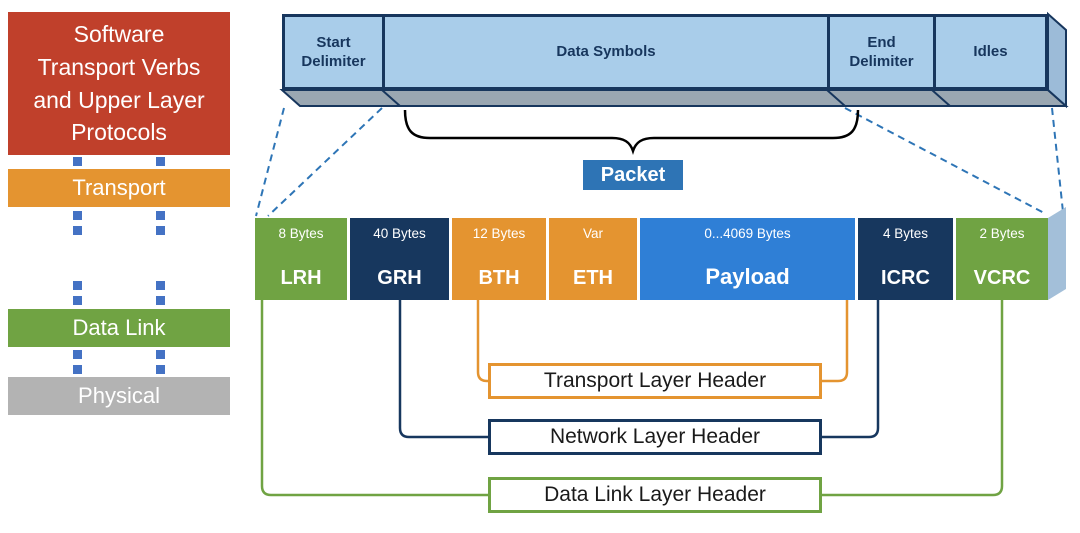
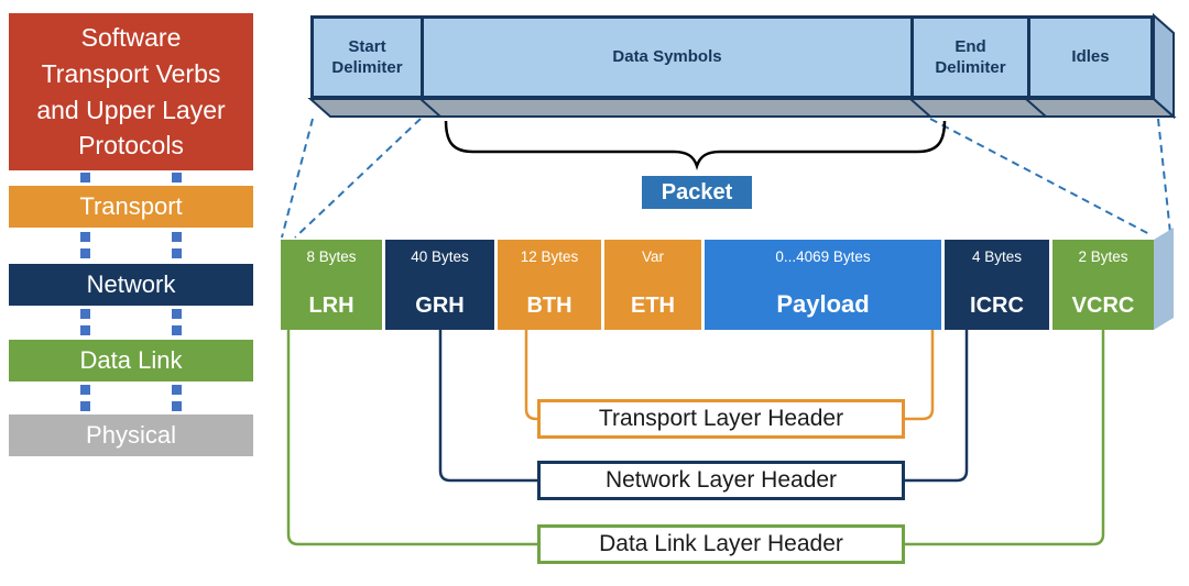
  Software
  Transport Verbs
  and Upper Layer
  Protocols
  Transport
+ Network
  Data Link
  Physical
  Start
  Delimiter
  Data Symbols
  End
  Delimiter
  Idles
  Packet
  8 Bytes
  LRH
  40 Bytes
  GRH
  12 Bytes
  BTH
  Var
  ETH
  0...4069 Bytes
  Payload
  4 Bytes
  ICRC
  2 Bytes
  VCRC
  Transport Layer Header
  Network Layer Header
  Data Link Layer Header
